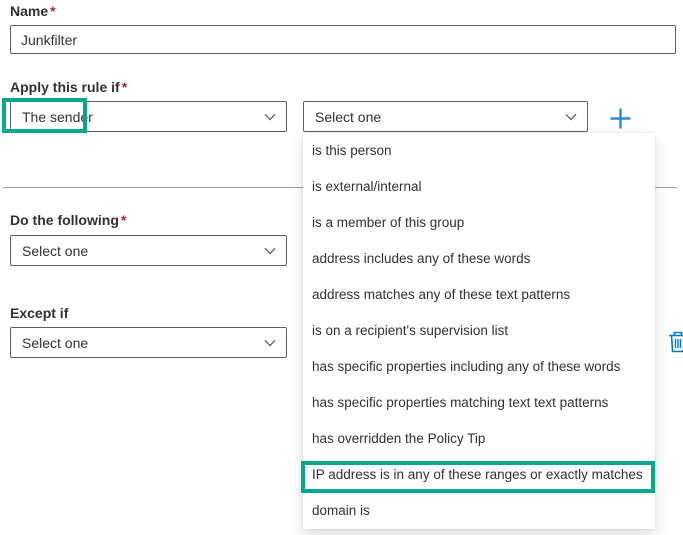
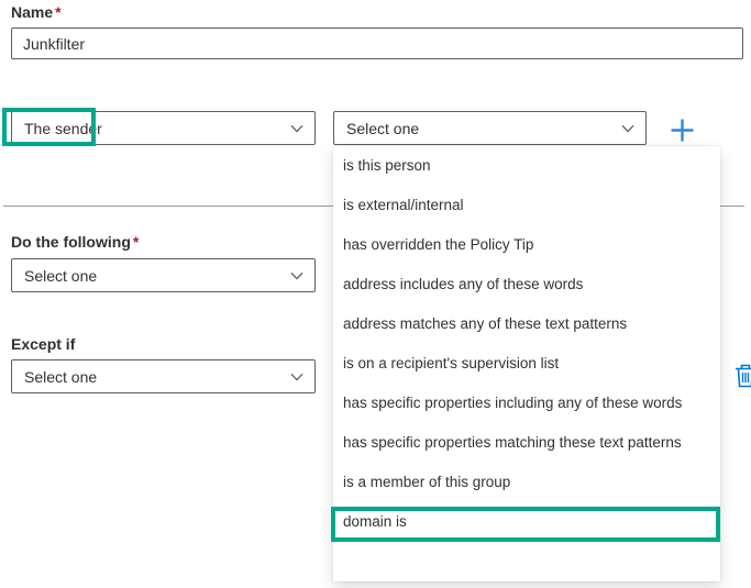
  Name *
  Junkfilter
- Apply this rule if *
  The sender
  Select one
  Do the following *
  Select one
  Except if
  Select one
  is this person
  is external/internal
- is a member of this group
+ has overridden the Policy Tip
  address includes any of these words
  address matches any of these text patterns
  is on a recipient's supervision list
  has specific properties including any of these words
- has specific properties matching text text patterns
+ has specific properties matching these text patterns
- has overridden the Policy Tip
+ is a member of this group
- IP address is in any of these ranges or exactly matches
  domain is
